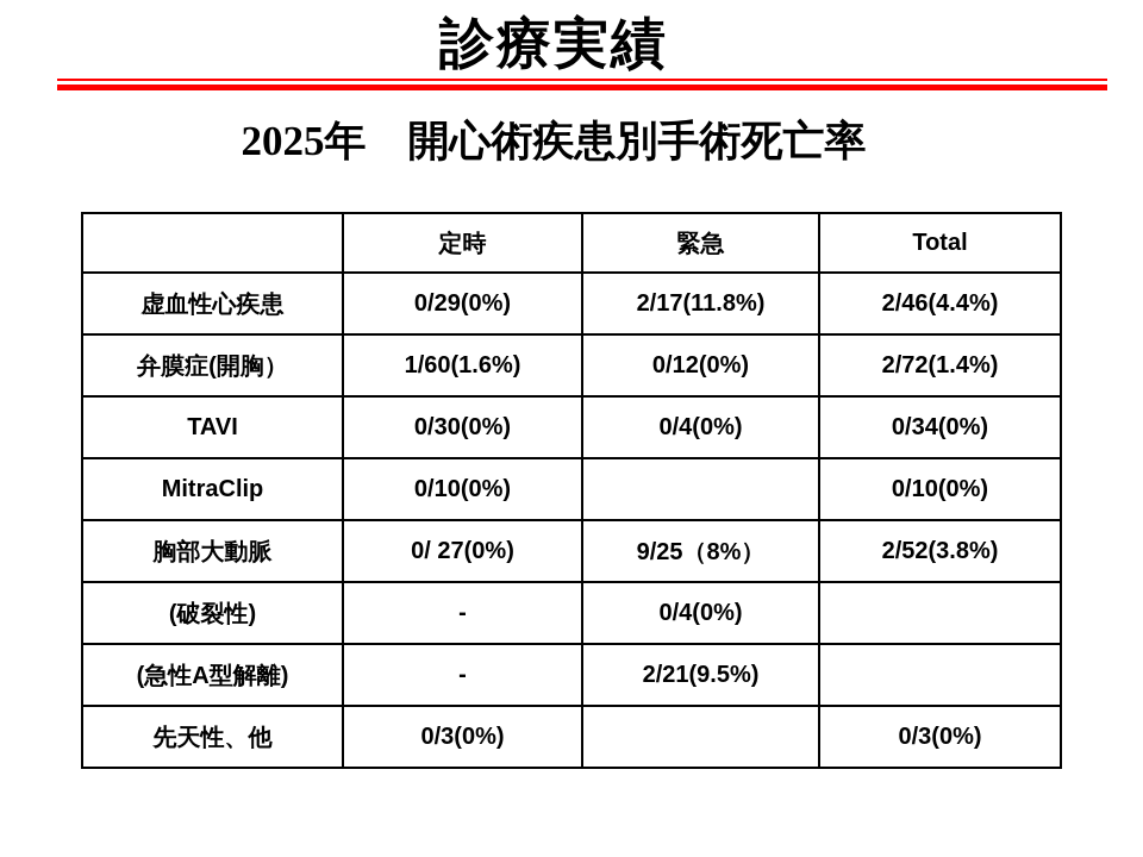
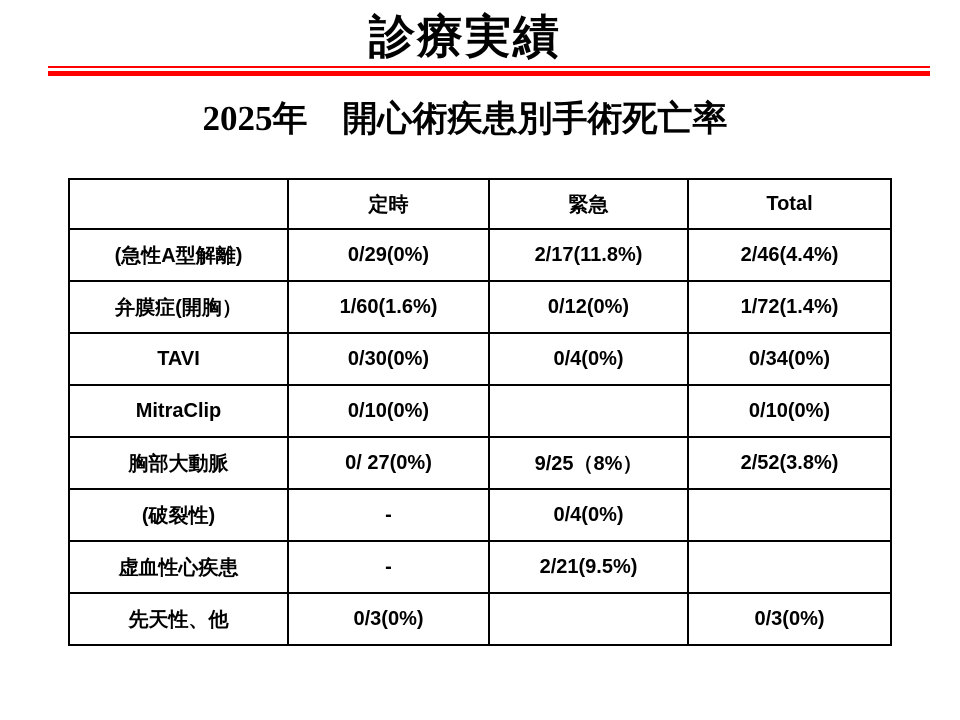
  診療実績
  2025年 開心術疾患別手術死亡率
  	定時	緊急	Total
- 虚血性心疾患	0/29(0%)	2/17(11.8%)	2/46(4.4%)
+ (急性A型解離)	0/29(0%)	2/17(11.8%)	2/46(4.4%)
- 弁膜症(開胸）	1/60(1.6%)	0/12(0%)	2/72(1.4%)
+ 弁膜症(開胸）	1/60(1.6%)	0/12(0%)	1/72(1.4%)
  TAVI	0/30(0%)	0/4(0%)	0/34(0%)
  MitraClip	0/10(0%)		0/10(0%)
  胸部大動脈	0/ 27(0%)	9/25（8%）	2/52(3.8%)
  (破裂性)	-	0/4(0%)
- (急性A型解離)	-	2/21(9.5%)
+ 虚血性心疾患	-	2/21(9.5%)
  先天性、他	0/3(0%)		0/3(0%)
